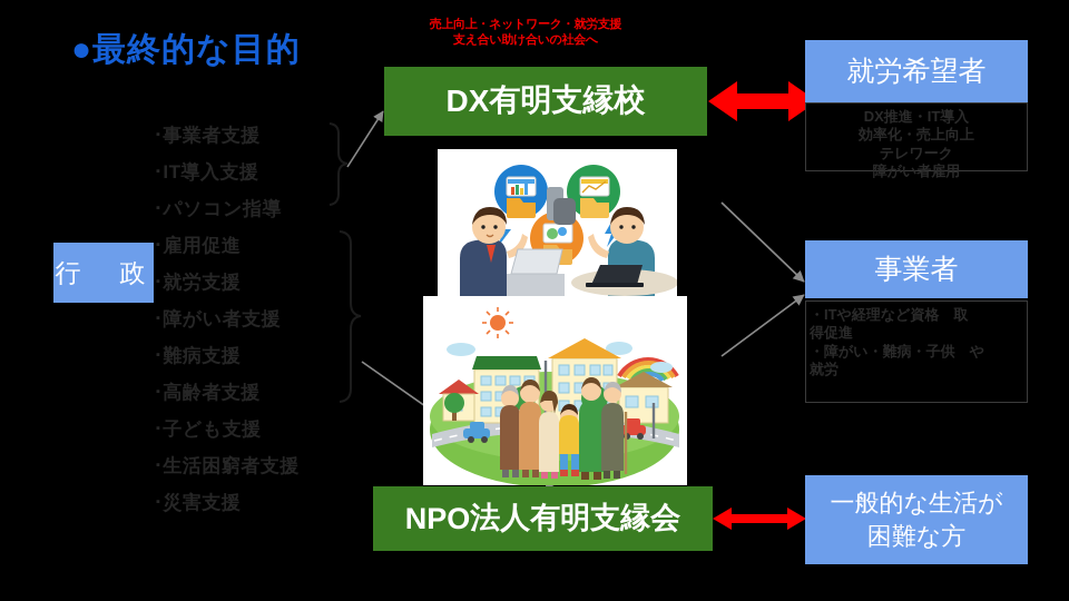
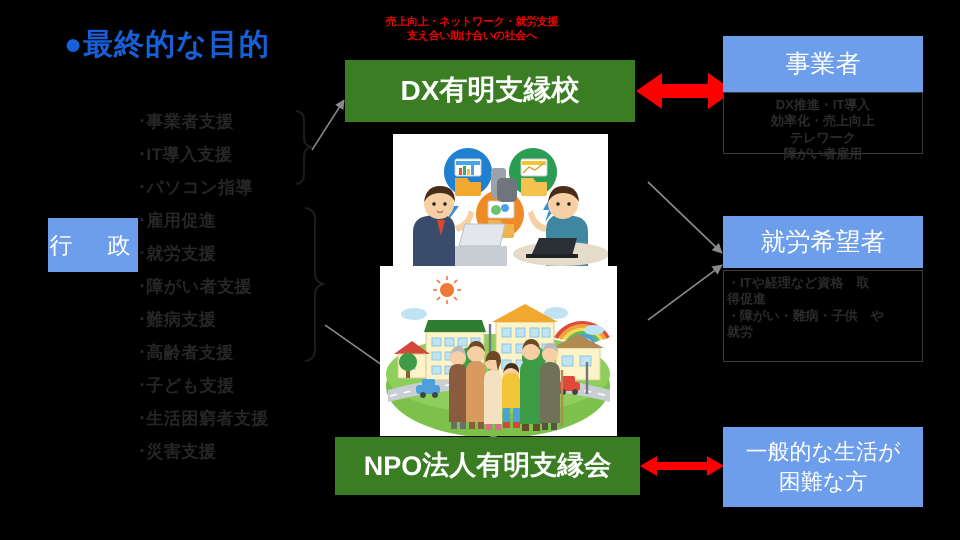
  ●最終的な目的
  売上向上・ネットワーク・就労支援
  支え合い助け合いの社会へ
  行 政
  ▪
  事業者支援
  ▪
  IT導入支援
  ▪
  パソコン指導
  ▪
  雇用促進
  ▪
  就労支援
  ▪
  障がい者支援
  ▪
  難病支援
  ▪
  高齢者支援
  ▪
  子ども支援
  ▪
  生活困窮者支援
  ▪
  災害支援
  DX
  有明支縁校
  NPO
  法人有明支縁会
- 就労希望者
+ 事業者
  DX推進・IT導入
  効率化・売上向上
  テレワーク
  障がい者雇用
- 事業者
+ 就労希望者
  ・ITや経理など資格 取
  得促進
  ・障がい・難病・子供 や
  就労
  一般的な生活が
  困難な方
